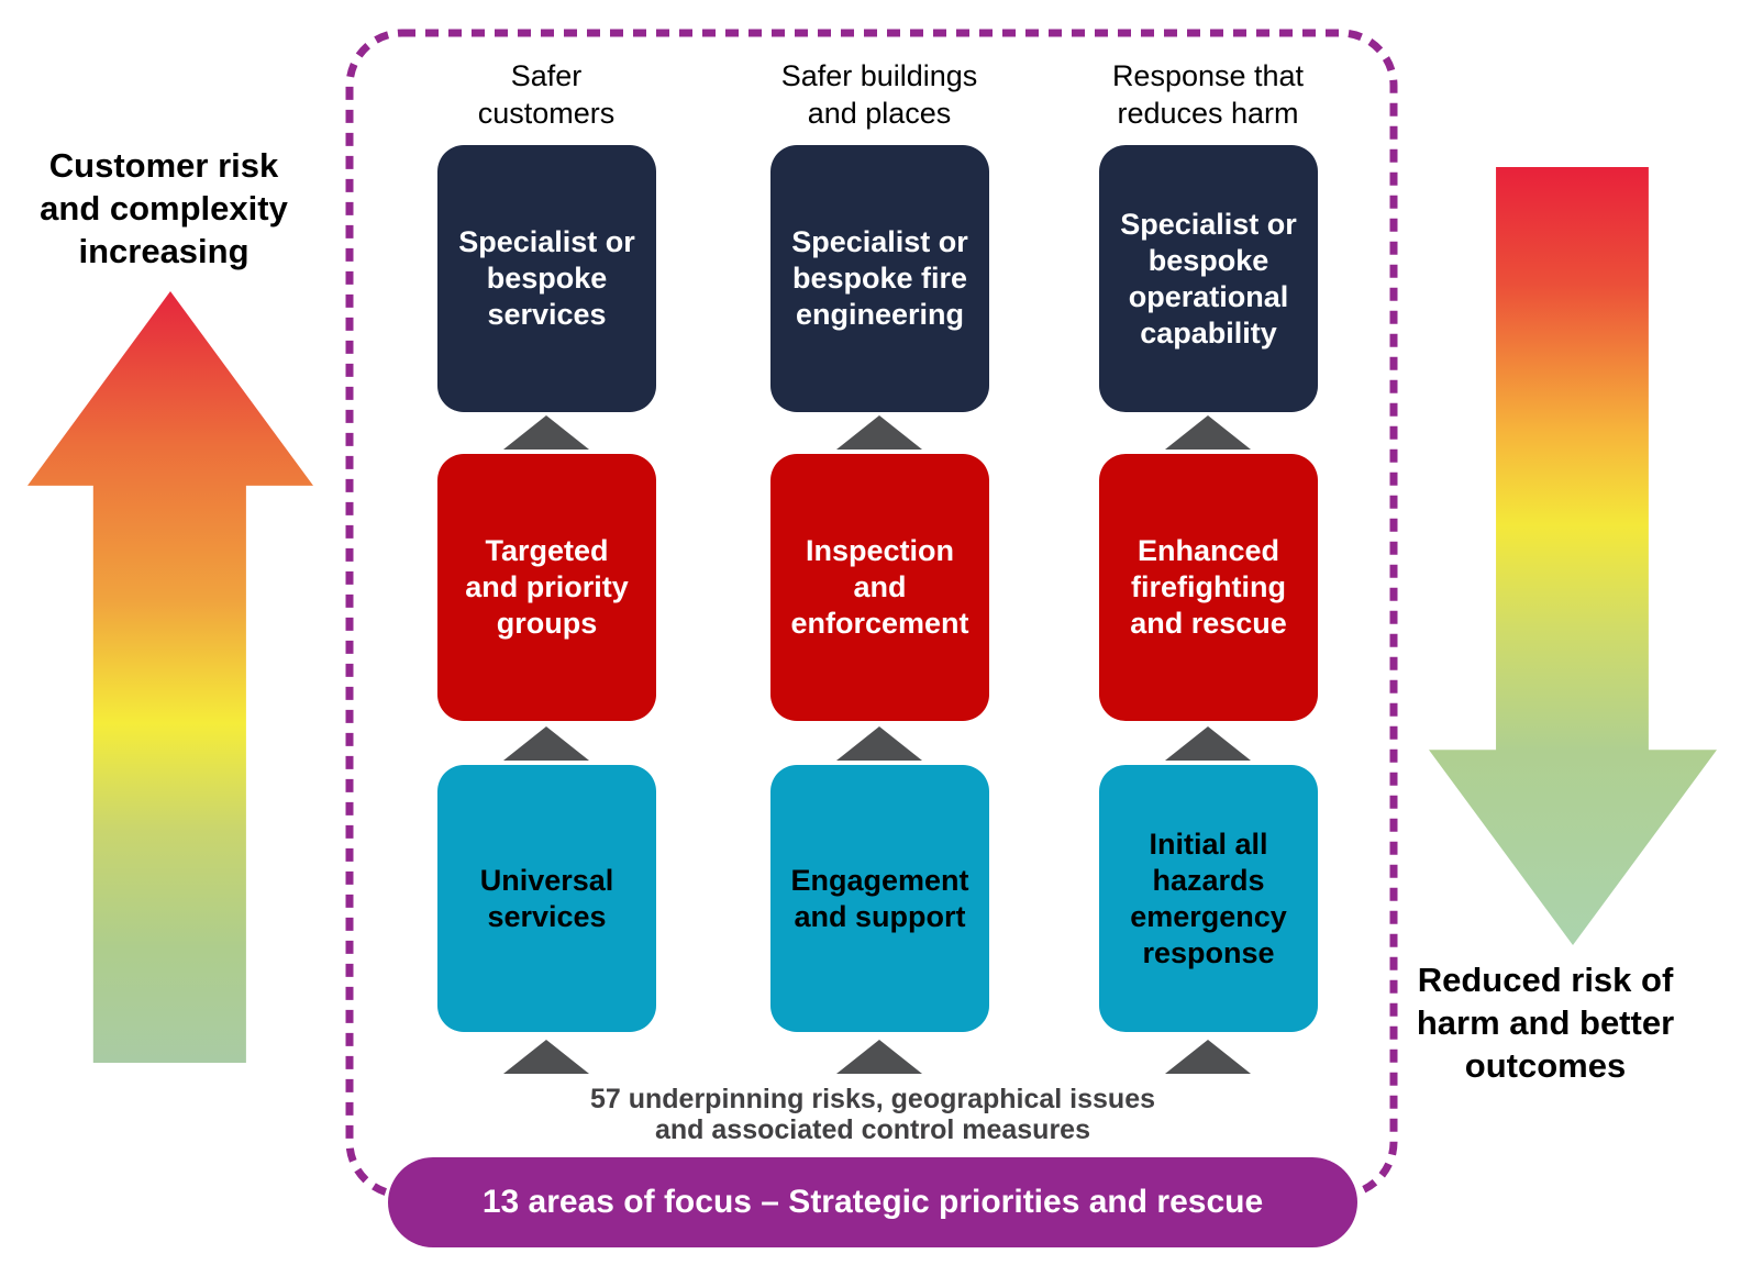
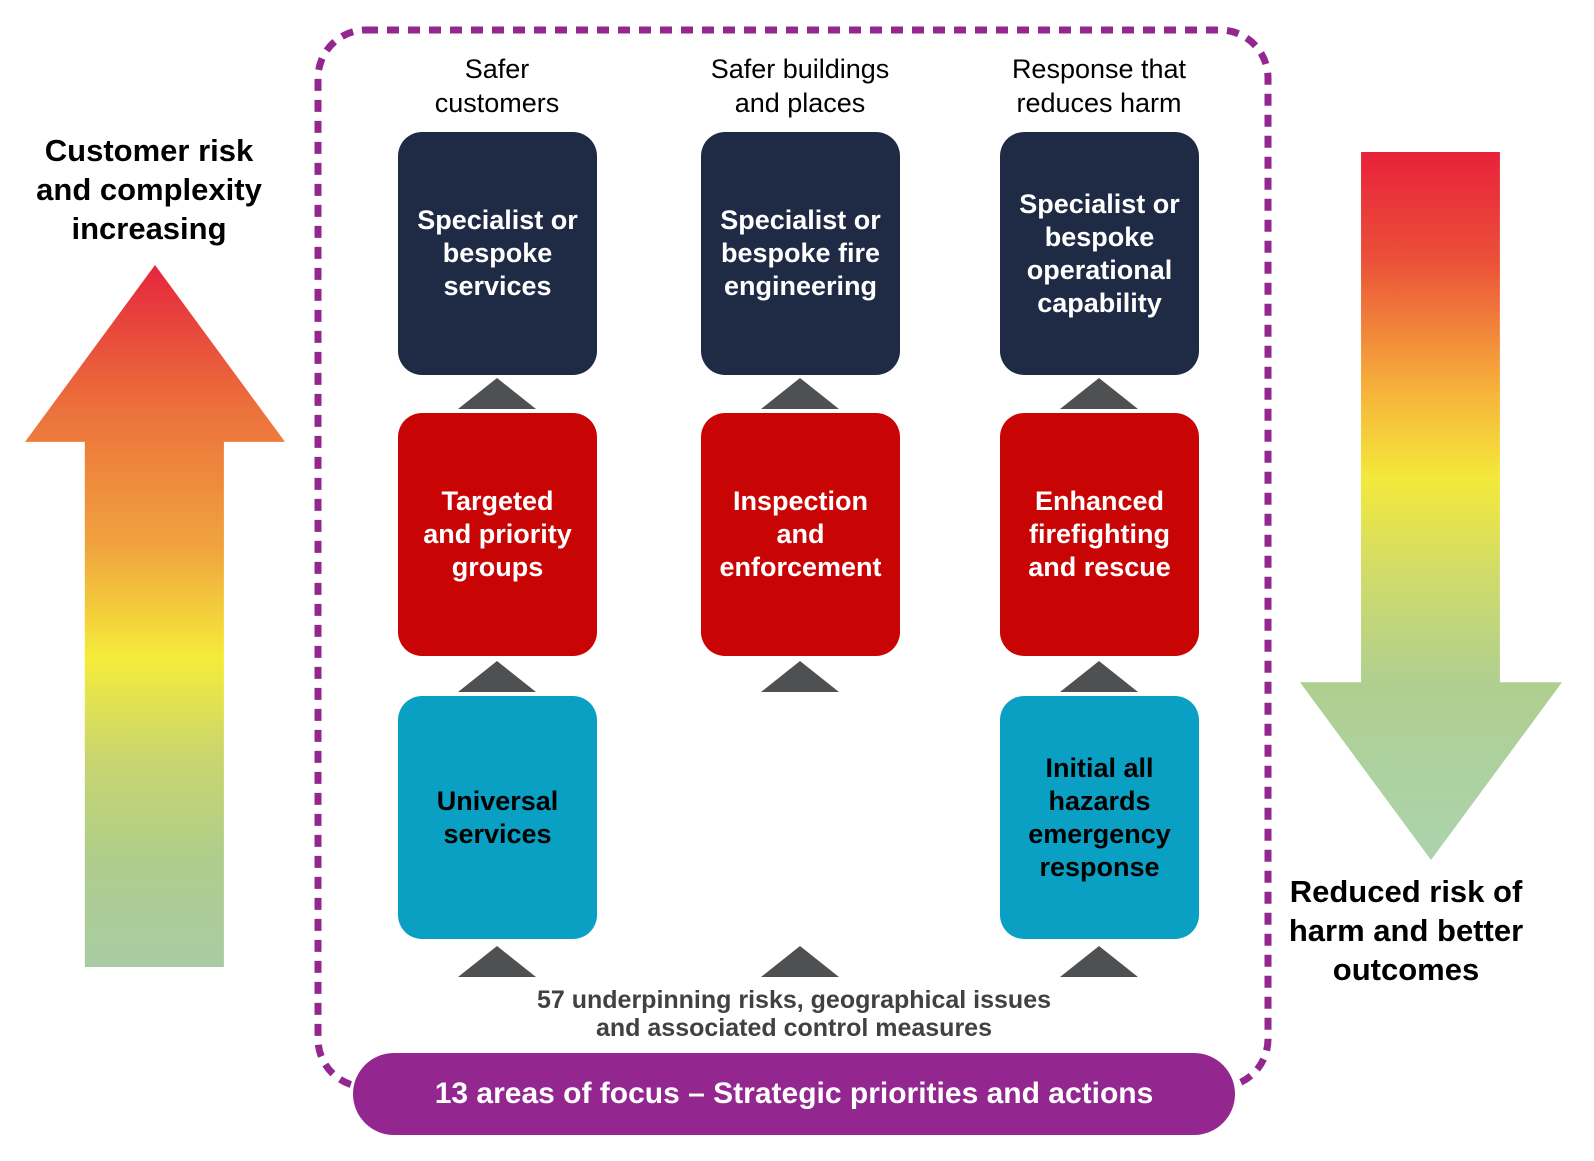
  Customer risk
  and complexity
  increasing
  Reduced risk of
  harm and better
  outcomes
  Safer
  customers
  Safer buildings
  and places
  Response that
  reduces harm
  Specialist or
  bespoke
  services
  Targeted
  and priority
  groups
  Universal
  services
  Specialist or
  bespoke fire
  engineering
  Inspection
  and
  enforcement
- Engagement
- and support
  Specialist or
  bespoke
  operational
  capability
  Enhanced
  firefighting
  and rescue
  Initial all
  hazards
  emergency
  response
  57 underpinning risks, geographical issues
  and associated control measures
- 13 areas of focus – Strategic priorities and rescue
+ 13 areas of focus – Strategic priorities and actions
